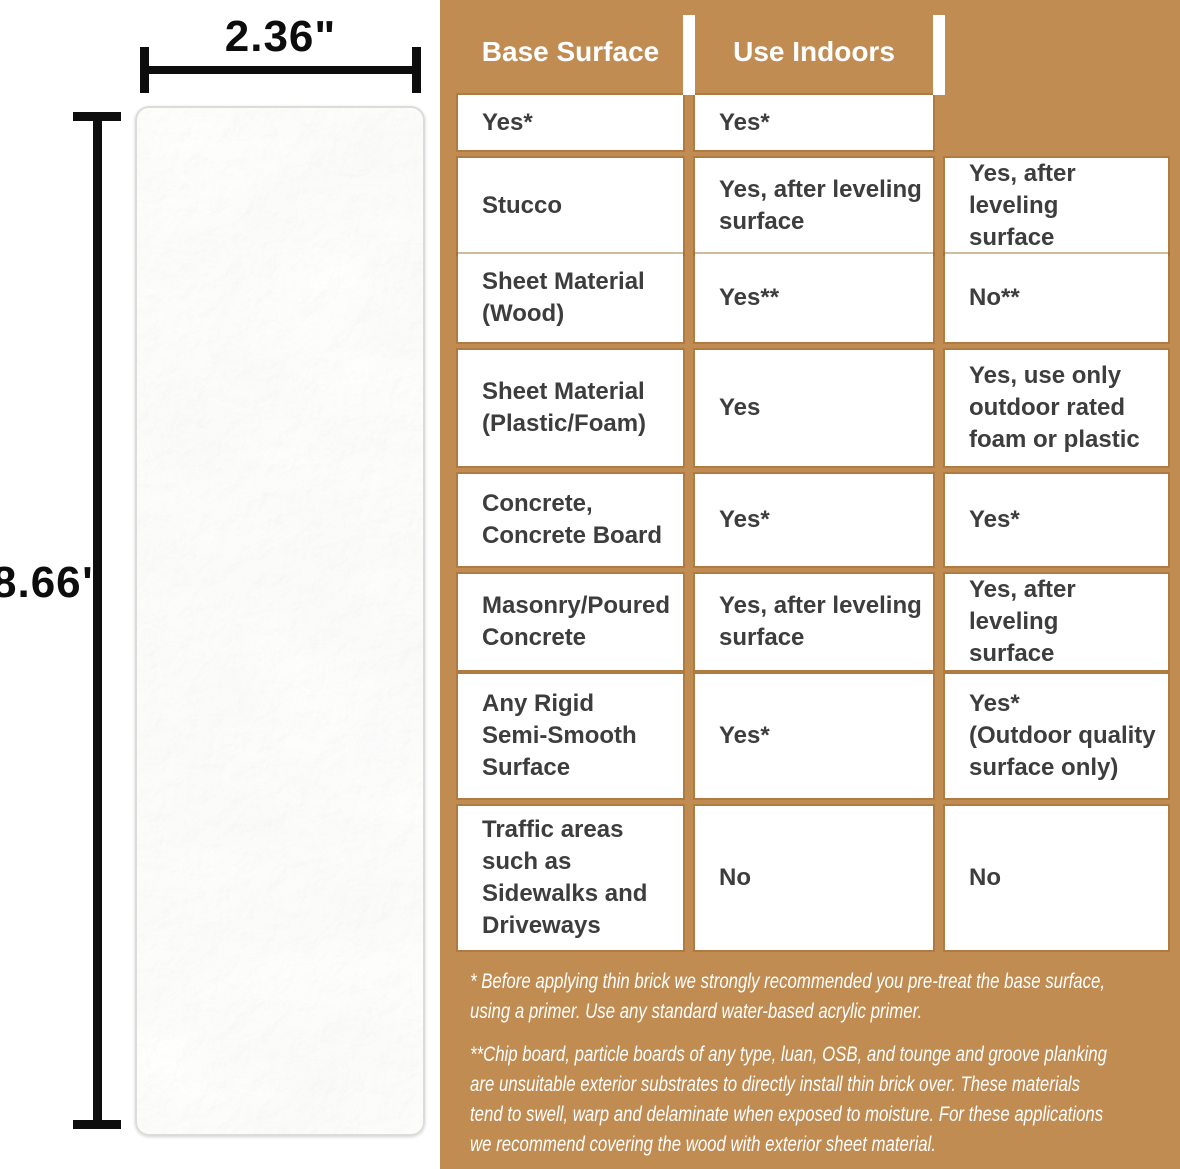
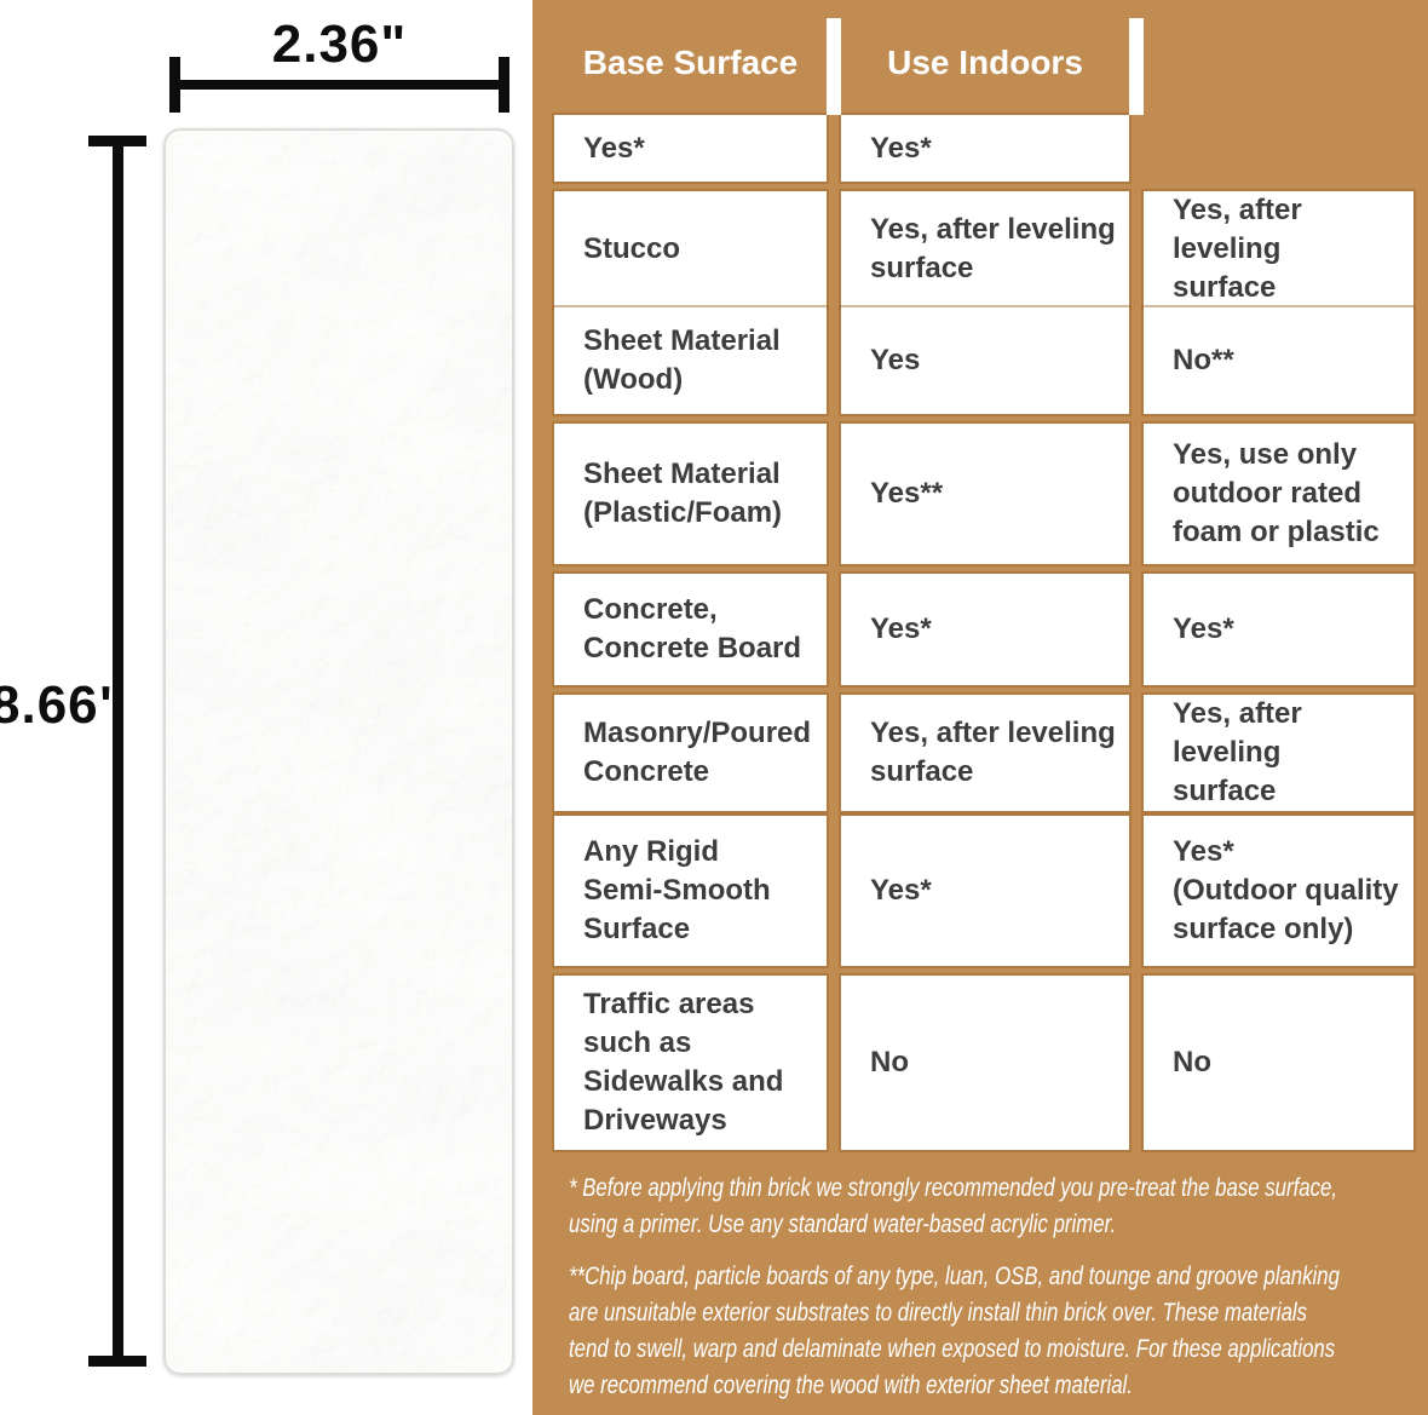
  2.36"
  8.66"
  Base Surface
  Use Indoors
  Yes*
  Yes*
  Stucco
  Yes, after leveling
  surface
  Yes, after leveling
  surface
  Sheet Material
  (Wood)
- Yes**
+ Yes
  No**
  Sheet Material
  (Plastic/Foam)
- Yes
+ Yes**
  Yes, use only
  outdoor rated
  foam or plastic
  Concrete,
  Concrete Board
  Yes*
  Yes*
  Masonry/Poured
  Concrete
  Yes, after leveling
  surface
  Yes, after leveling
  surface
  Any Rigid
  Semi-Smooth
  Surface
  Yes*
  Yes*
  (Outdoor quality
  surface only)
  Traffic areas
  such as
  Sidewalks and
  Driveways
  No
  No
  * Before applying thin brick we strongly recommended you pre-treat the base surface,
  using a primer. Use any standard water-based acrylic primer.
  **Chip board, particle boards of any type, luan, OSB, and tounge and groove planking
  are unsuitable exterior substrates to directly install thin brick over. These materials
  tend to swell, warp and delaminate when exposed to moisture. For these applications
  we recommend covering the wood with exterior sheet material.
